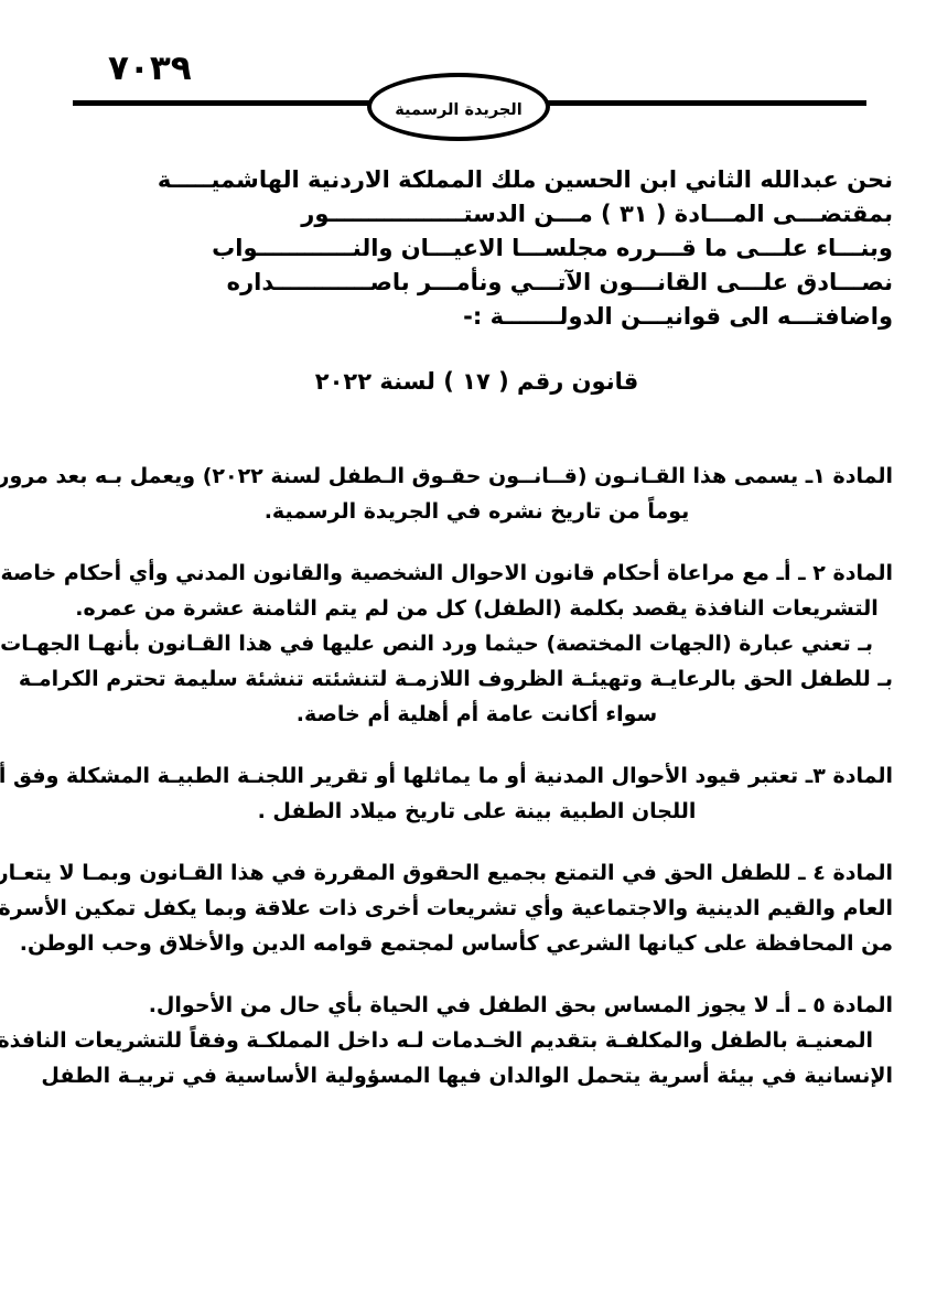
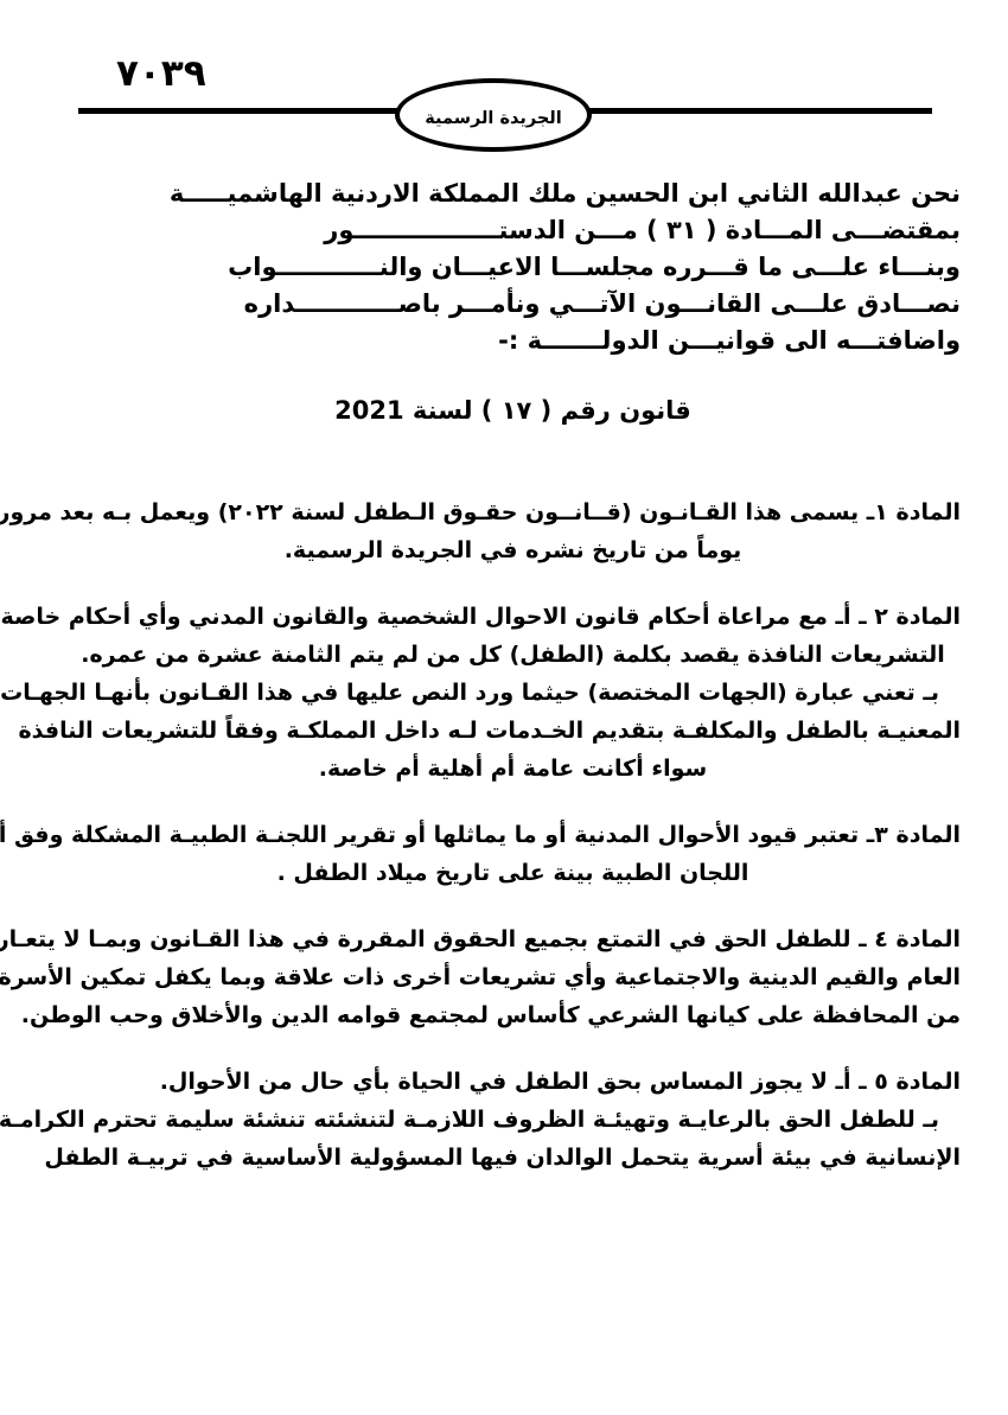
  ٧٠٣٩
  الجريدة الرسمية
  نحن عبدالله الثاني ابن الحسين ملك المملكة الاردنية الهاشميـــــة
  بمقتضـــى المـــادة ( ٣١ ) مـــن الدستـــــــــــــــــور
  وبنـــاء علـــى ما قـــرره مجلســـا الاعيـــان والنــــــــــــواب
  نصـــادق علـــى القانـــون الآتـــي ونأمـــر باصــــــــــــداره
  واضافتـــه الى قوانيـــن الدولـــــــة :-
- قانون رقم ( ١٧ ) لسنة ٢٠٢٢
+ قانون رقم ( ١٧ ) لسنة 2021
  المادة ١ـ يسمى هذا القـانـون (قــانــون حقـوق الـطفل لسنة ٢٠٢٢) ويعمل بـه بعد مرور
  يوماً من تاريخ نشره في الجريدة الرسمية.
  المادة ٢ ـ أـ مع مراعاة أحكام قانون الاحوال الشخصية والقانون المدني وأي أحكام خاصة
  التشريعات النافذة يقصد بكلمة (الطفل) كل من لم يتم الثامنة عشرة من عمره.
  بـ تعني عبارة (الجهات المختصة) حيثما ورد النص عليها في هذا القـانون بأنهـا الجهـات
- بـ للطفل الحق بالرعايـة وتهيئـة الظروف اللازمـة لتنشئته تنشئة سليمة تحترم الكرامـة
+ المعنيـة بالطفل والمكلفـة بتقديم الخـدمات لـه داخل المملكـة وفقاً للتشريعات النافذة
  سواء أكانت عامة أم أهلية أم خاصة.
  المادة ٣ـ تعتبر قيود الأحوال المدنية أو ما يماثلها أو تقرير اللجنـة الطبيـة المشكلة وفق أ
  اللجان الطبية بينة على تاريخ ميلاد الطفل .
  المادة ٤ ـ للطفل الحق في التمتع بجميع الحقوق المقررة في هذا القـانون وبمـا لا يتعـار
  العام والقيم الدينية والاجتماعية وأي تشريعات أخرى ذات علاقة وبما يكفل تمكين الأسرة
  من المحافظة على كيانها الشرعي كأساس لمجتمع قوامه الدين والأخلاق وحب الوطن.
  المادة ٥ ـ أـ لا يجوز المساس بحق الطفل في الحياة بأي حال من الأحوال.
- المعنيـة بالطفل والمكلفـة بتقديم الخـدمات لـه داخل المملكـة وفقاً للتشريعات النافذة
+ بـ للطفل الحق بالرعايـة وتهيئـة الظروف اللازمـة لتنشئته تنشئة سليمة تحترم الكرامـة
  الإنسانية في بيئة أسرية يتحمل الوالدان فيها المسؤولية الأساسية في تربيـة الطفل
